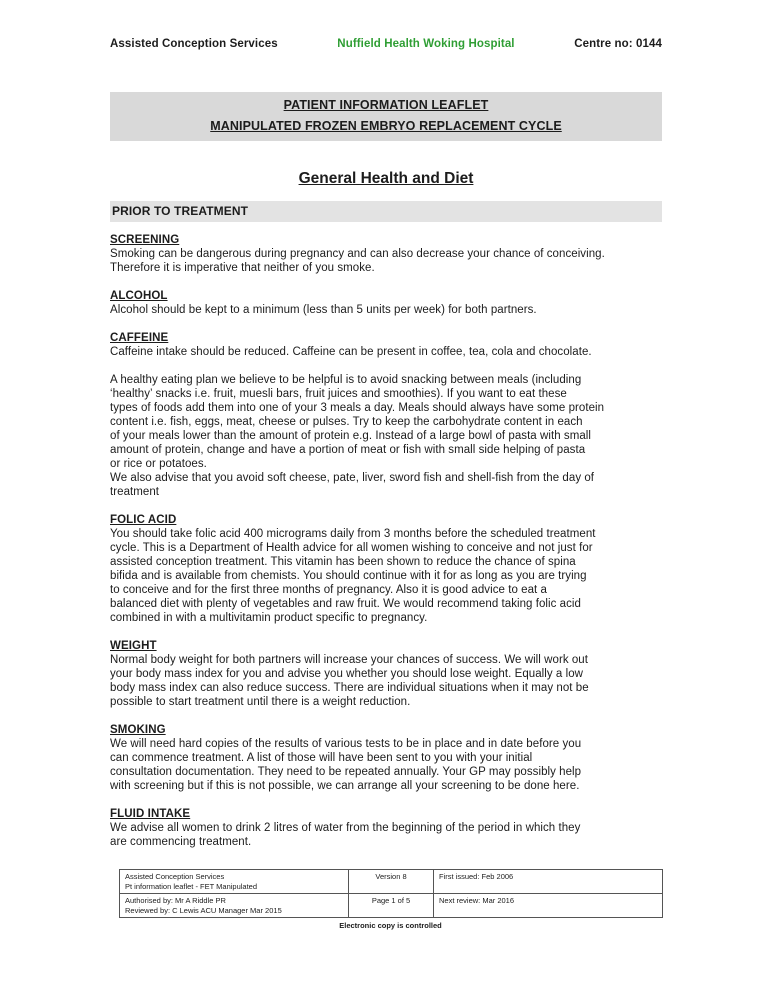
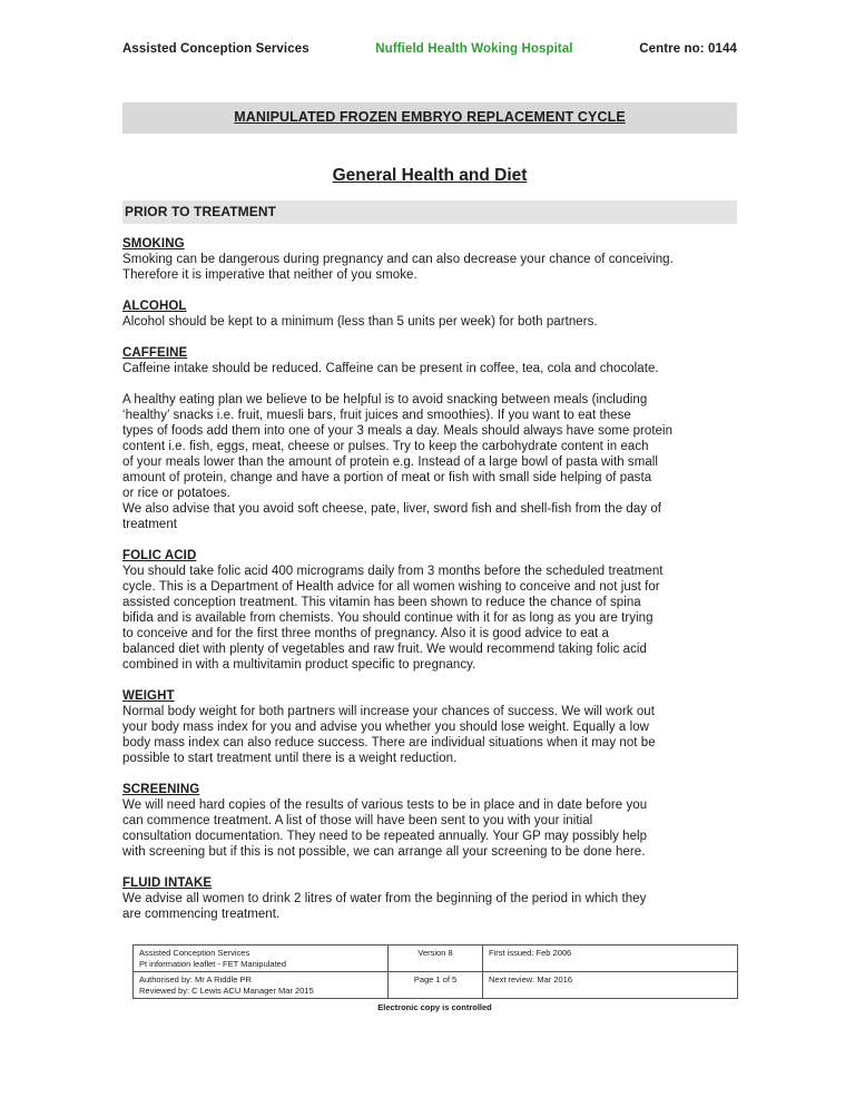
  Assisted Conception Services
  Nuffield Health Woking Hospital
  Centre no: 0144
- PATIENT INFORMATION LEAFLET
  MANIPULATED FROZEN EMBRYO REPLACEMENT CYCLE
  General Health and Diet
  PRIOR TO TREATMENT
- SCREENING
+ SMOKING
  Smoking can be dangerous during pregnancy and can also decrease your chance of conceiving.
  Therefore it is imperative that neither of you smoke.
  ALCOHOL
  Alcohol should be kept to a minimum (less than 5 units per week) for both partners.
  CAFFEINE
  Caffeine intake should be reduced. Caffeine can be present in coffee, tea, cola and chocolate.
  A healthy eating plan we believe to be helpful is to avoid snacking between meals (including
  ‘healthy’ snacks i.e. fruit, muesli bars, fruit juices and smoothies). If you want to eat these
  types of foods add them into one of your 3 meals a day. Meals should always have some protein
  content i.e. fish, eggs, meat, cheese or pulses. Try to keep the carbohydrate content in each
  of your meals lower than the amount of protein e.g. Instead of a large bowl of pasta with small
  amount of protein, change and have a portion of meat or fish with small side helping of pasta
  or rice or potatoes.
  We also advise that you avoid soft cheese, pate, liver, sword fish and shell-fish from the day of
  treatment
  FOLIC ACID
  You should take folic acid 400 micrograms daily from 3 months before the scheduled treatment
  cycle. This is a Department of Health advice for all women wishing to conceive and not just for
  assisted conception treatment. This vitamin has been shown to reduce the chance of spina
  bifida and is available from chemists. You should continue with it for as long as you are trying
  to conceive and for the first three months of pregnancy. Also it is good advice to eat a
  balanced diet with plenty of vegetables and raw fruit. We would recommend taking folic acid
  combined in with a multivitamin product specific to pregnancy.
  WEIGHT
  Normal body weight for both partners will increase your chances of success. We will work out
  your body mass index for you and advise you whether you should lose weight. Equally a low
  body mass index can also reduce success. There are individual situations when it may not be
  possible to start treatment until there is a weight reduction.
- SMOKING
+ SCREENING
  We will need hard copies of the results of various tests to be in place and in date before you
  can commence treatment. A list of those will have been sent to you with your initial
  consultation documentation. They need to be repeated annually. Your GP may possibly help
  with screening but if this is not possible, we can arrange all your screening to be done here.
  FLUID INTAKE
  We advise all women to drink 2 litres of water from the beginning of the period in which they
  are commencing treatment.
  Assisted Conception Services Pt information leaflet - FET Manipulated	Version 8	First issued: Feb 2006
  Authorised by: Mr A Riddle PR Reviewed by: C Lewis ACU Manager Mar 2015	Page 1 of 5	Next review: Mar 2016
  Electronic copy is controlled
